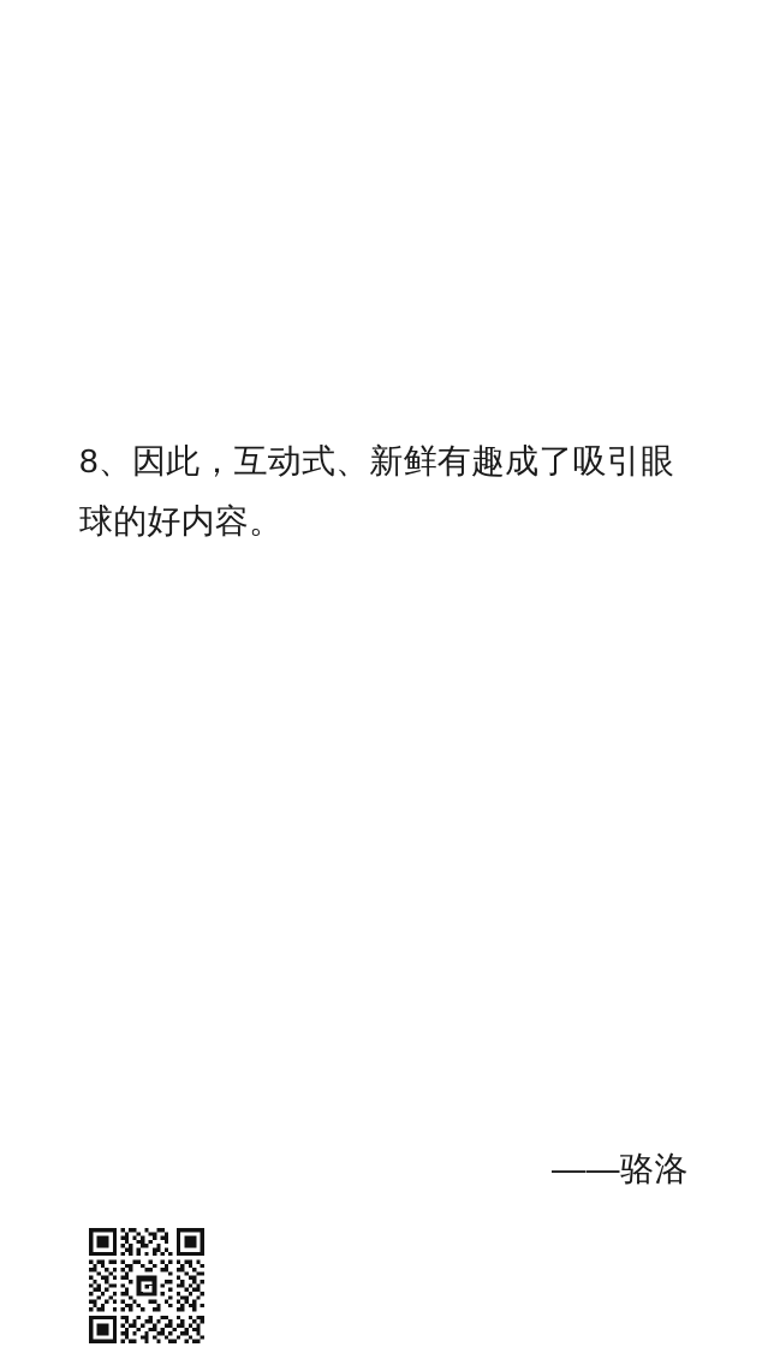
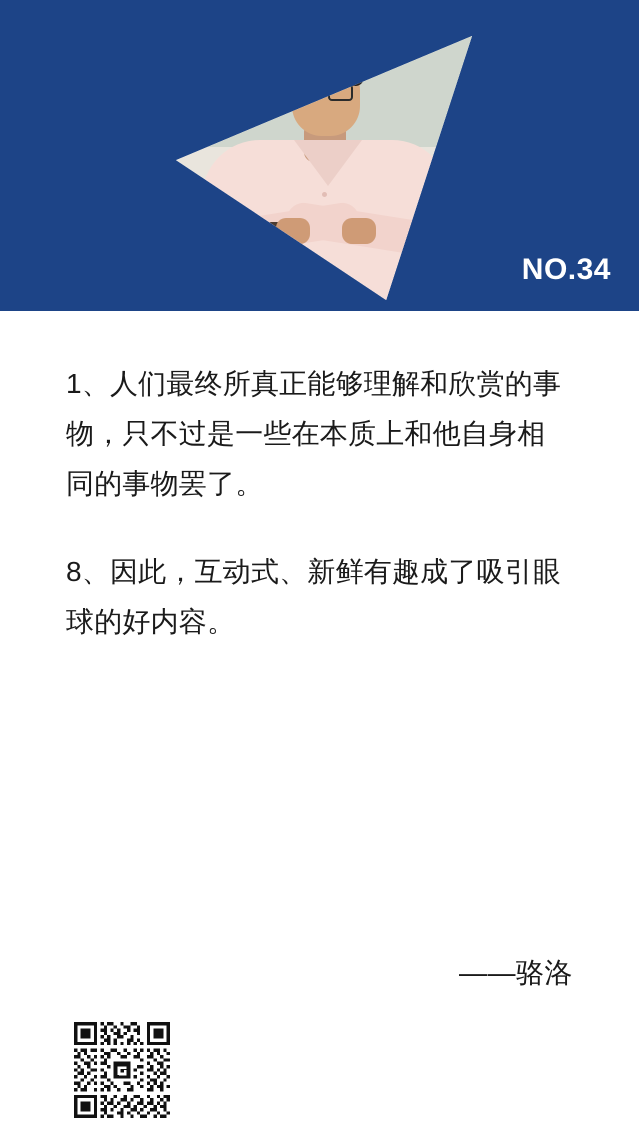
+ NO.34
+ 1、人们最终所真正能够理解和欣赏的事物，只不过是一些在本质上和他自身相同的事物罢了。
  8、因此，互动式、新鲜有趣成了吸引眼球的好内容。
  ——骆洛
